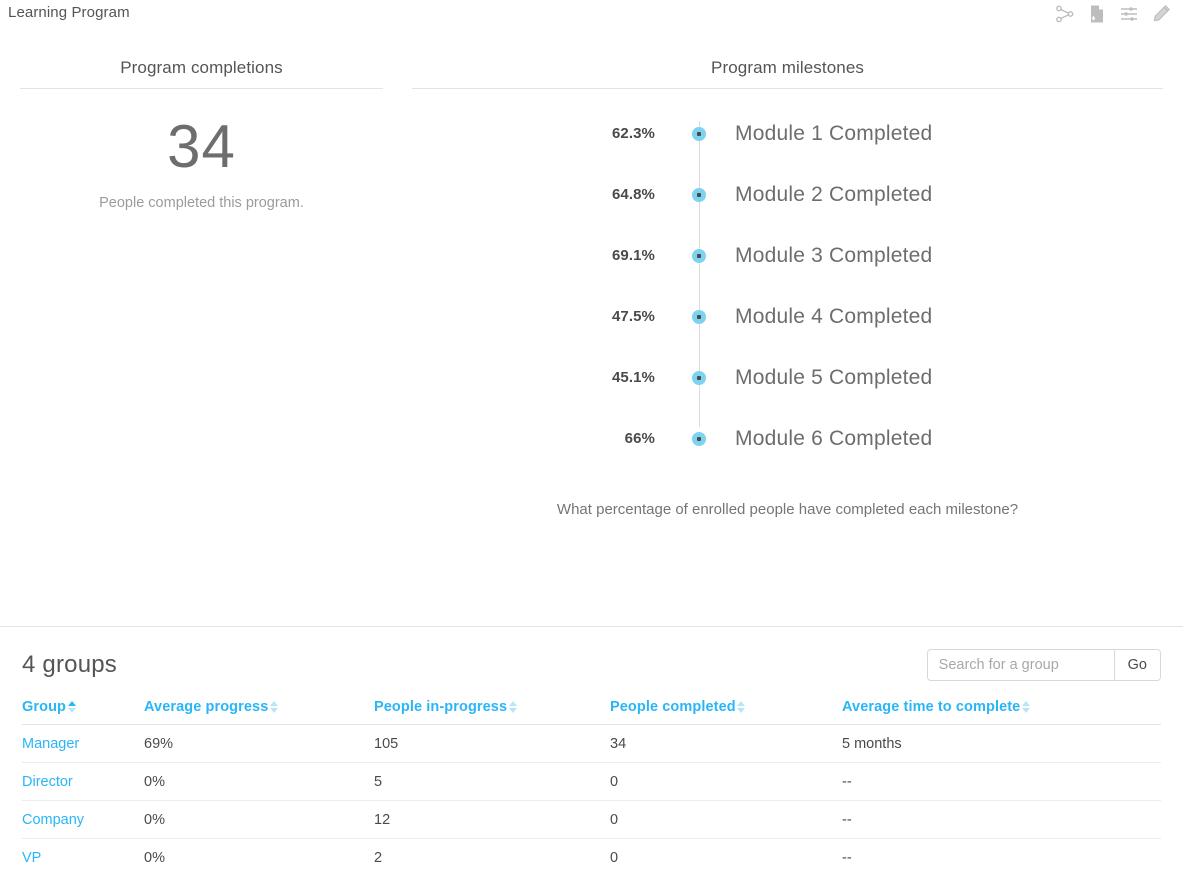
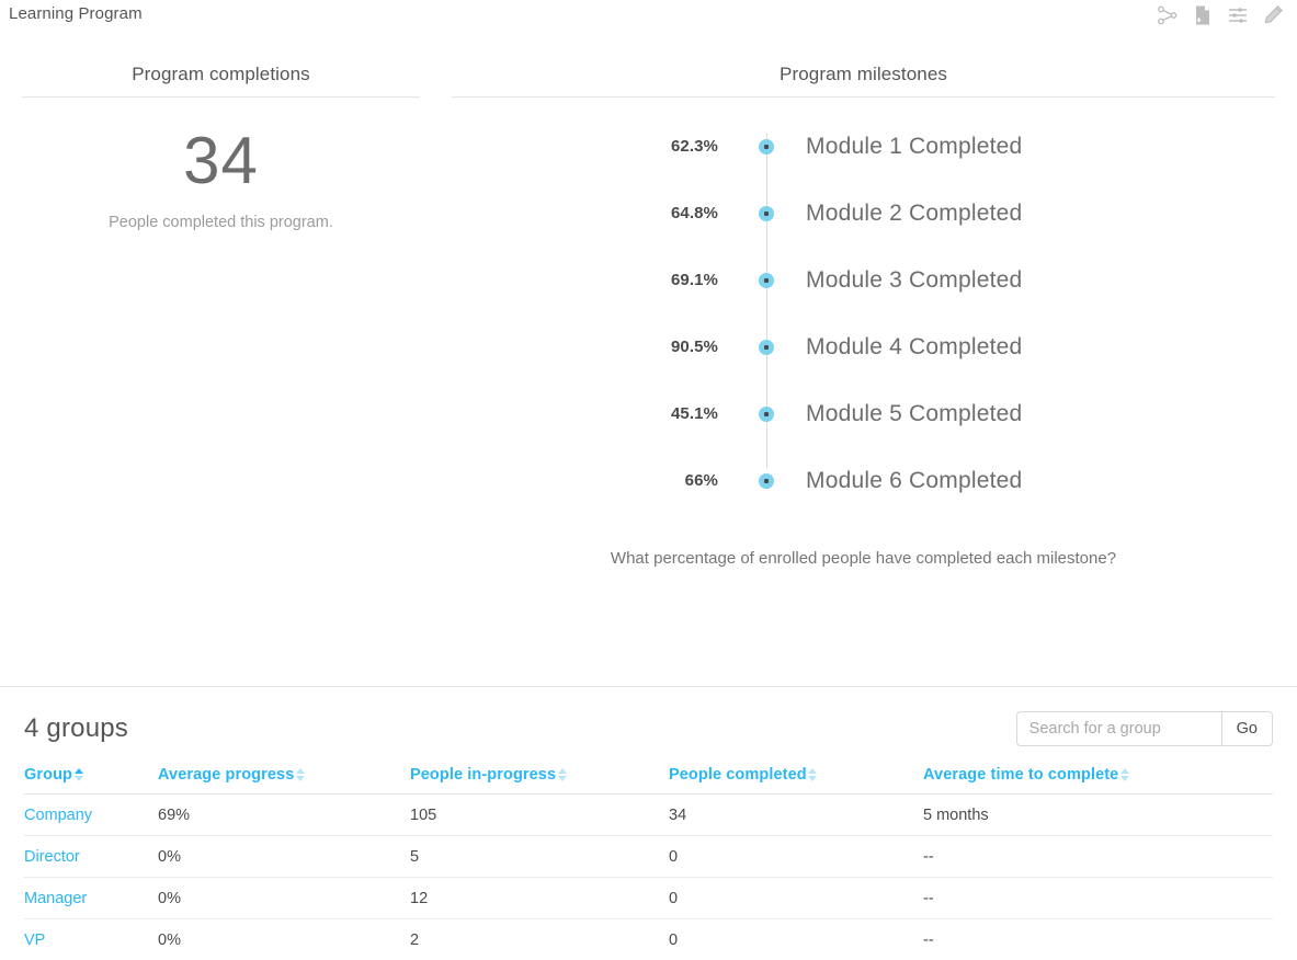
  Learning Program
  Program completions
  34
  People completed this program.
  Program milestones
  62.3%
  Module 1 Completed
  64.8%
  Module 2 Completed
  69.1%
  Module 3 Completed
- 47.5%
+ 90.5%
  Module 4 Completed
  45.1%
  Module 5 Completed
  66%
  Module 6 Completed
  What percentage of enrolled people have completed each milestone?
  4 groups
  Search for a group
  Go
  Group	Average progress	People in-progress	People completed	Average time to complete
- Manager	69%	105	34	5 months
+ Company	69%	105	34	5 months
  Director	0%	5	0	--
- Company	0%	12	0	--
+ Manager	0%	12	0	--
  VP	0%	2	0	--
